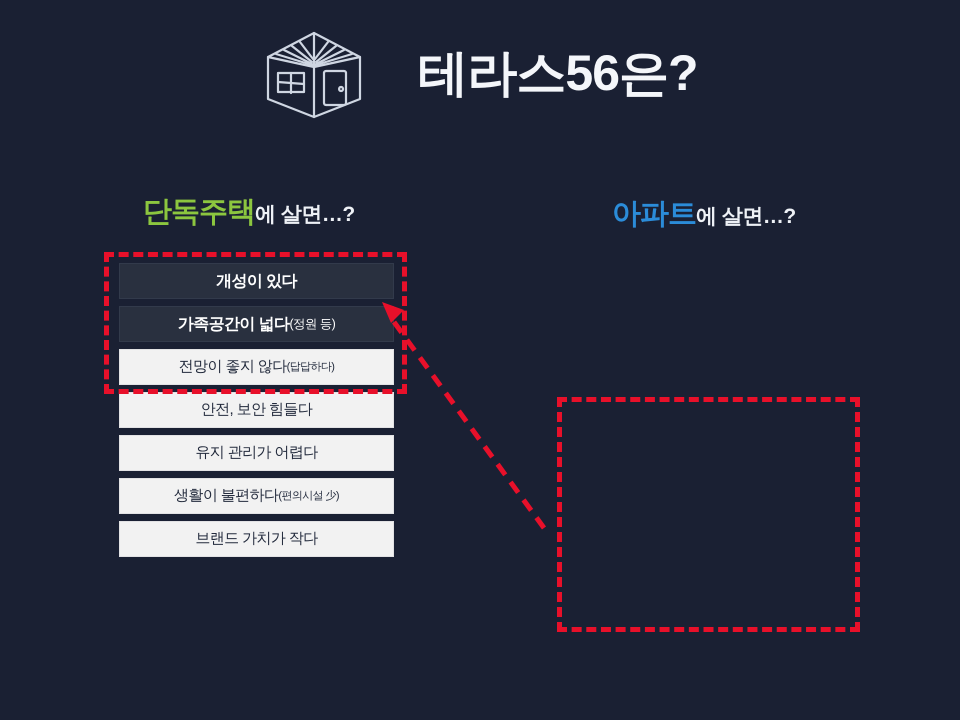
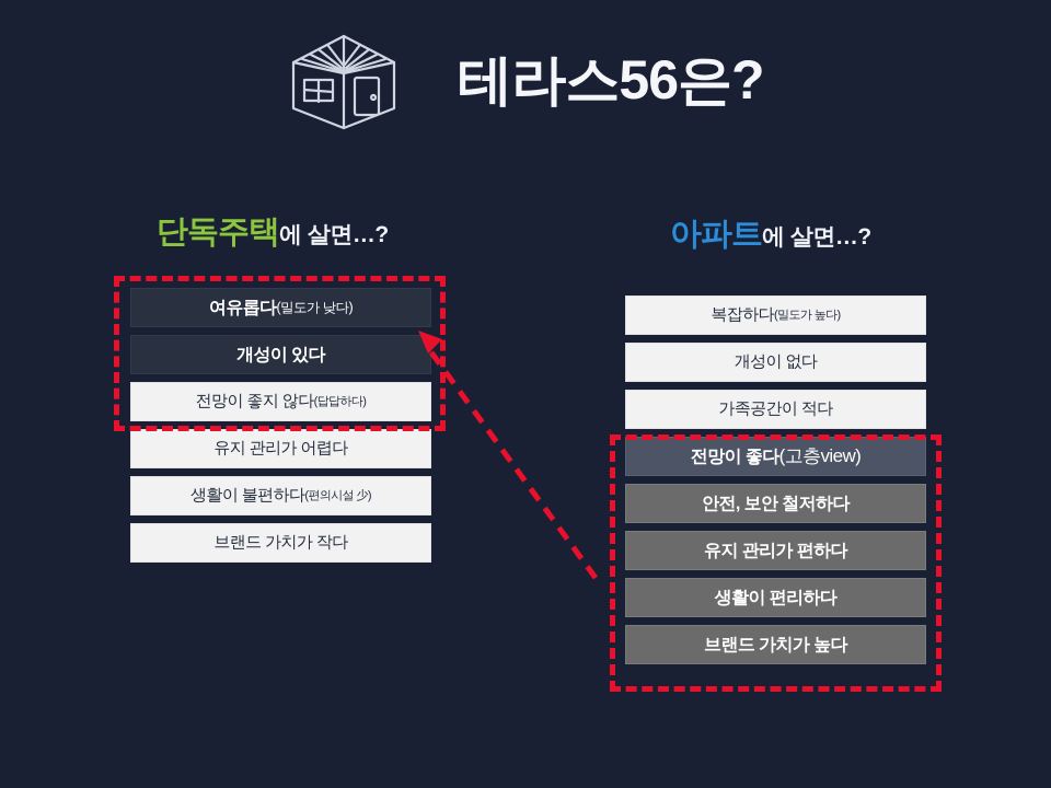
  테라스56은?
  단독주택에 살면…?
  아파트에 살면…?
+ 여유롭다
+ (밀도가 낮다)
  개성이 있다
- 가족공간이 넓다
- (정원 등)
  전망이 좋지 않다
  (답답하다)
- 안전, 보안 힘들다
  유지 관리가 어렵다
  생활이 불편하다
  (편의시설 少)
  브랜드 가치가 작다
+ 복잡하다
+ (밀도가 높다)
+ 개성이 없다
+ 가족공간이 적다
+ 전망이 좋다
+ (고층view)
+ 안전, 보안 철저하다
+ 유지 관리가 편하다
+ 생활이 편리하다
+ 브랜드 가치가 높다
